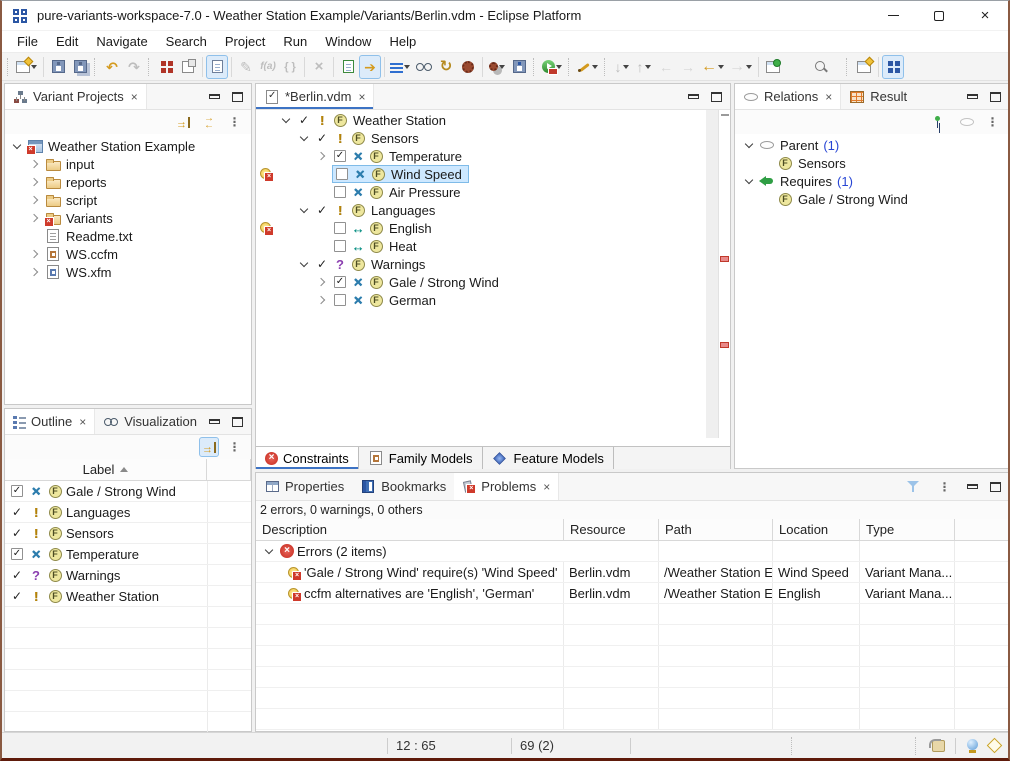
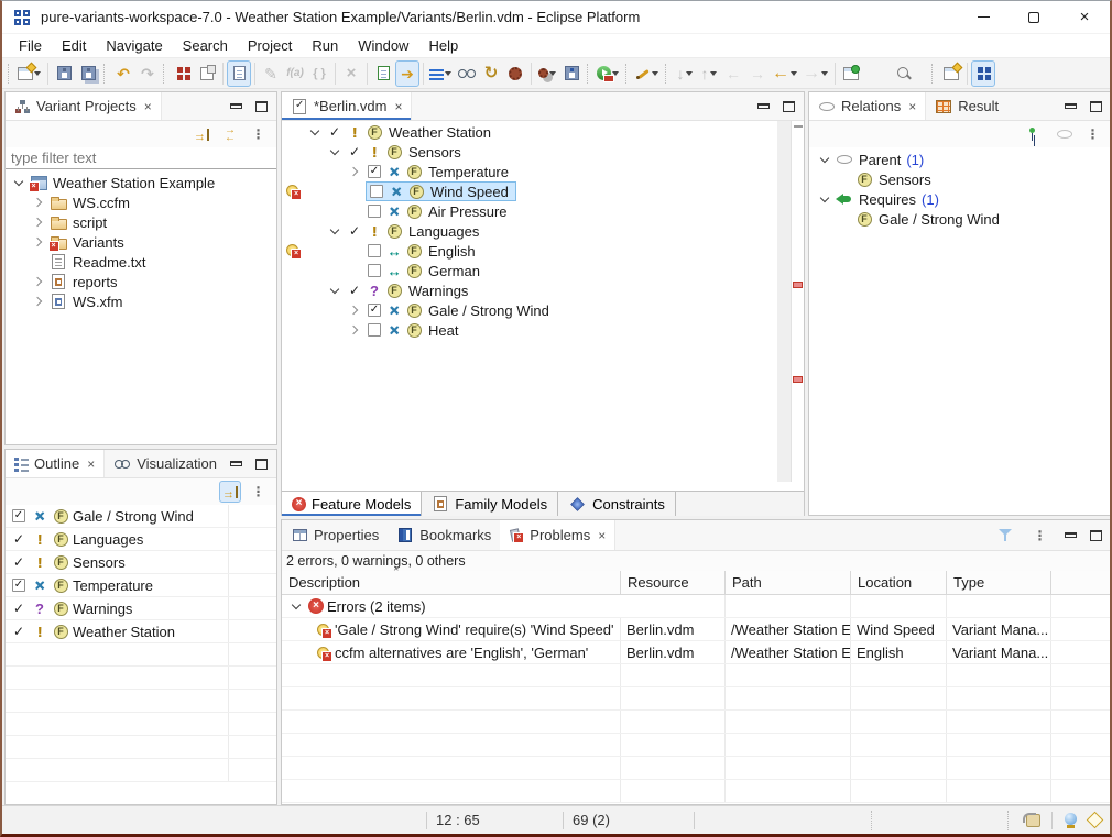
  pure-variants-workspace-7.0 - Weather Station Example/Variants/Berlin.vdm - Eclipse Platform
  ×
  File
  Edit
  Navigate
  Search
  Project
  Run
  Window
  Help
  ↶
  ↷
  ✎
  f(a)
  { }
  ×
  ➔
  ↻
  ↓
  ↑
  ←
  →
  ←
  →
  Variant Projects
  ×
+ type filter text
  Weather Station Example
- input
- reports
+ WS.ccfm
  script
  Variants
  Readme.txt
- WS.ccfm
+ reports
  WS.xfm
  Outline
  ×
  Visualization
- Label
  Gale / Strong Wind
  Languages
  Sensors
  Temperature
  Warnings
  Weather Station
  *Berlin.vdm
  ×
  Weather Station
  Sensors
  Temperature
  Wind Speed
  Air Pressure
  Languages
  English
- Heat
+ German
  Warnings
  Gale / Strong Wind
- German
+ Heat
- Constraints
+ Feature Models
  Family Models
- Feature Models
+ Constraints
  Relations
  ×
  Result
  Parent
  (1)
  Sensors
  Requires
  (1)
  Gale / Strong Wind
  Properties
  Bookmarks
  Problems
  ×
  2 errors, 0 warnings, 0 others
  ⌃
  Description
  Resource
  Path
  Location
  Type
  Errors (2 items)
  'Gale / Strong Wind' require(s) 'Wind Speed'
  Berlin.vdm
  /Weather Station E
  Wind Speed
  Variant Mana...
  ccfm alternatives are 'English', 'German'
  Berlin.vdm
  /Weather Station E
  English
  Variant Mana...
  12 : 65
  69 (2)
